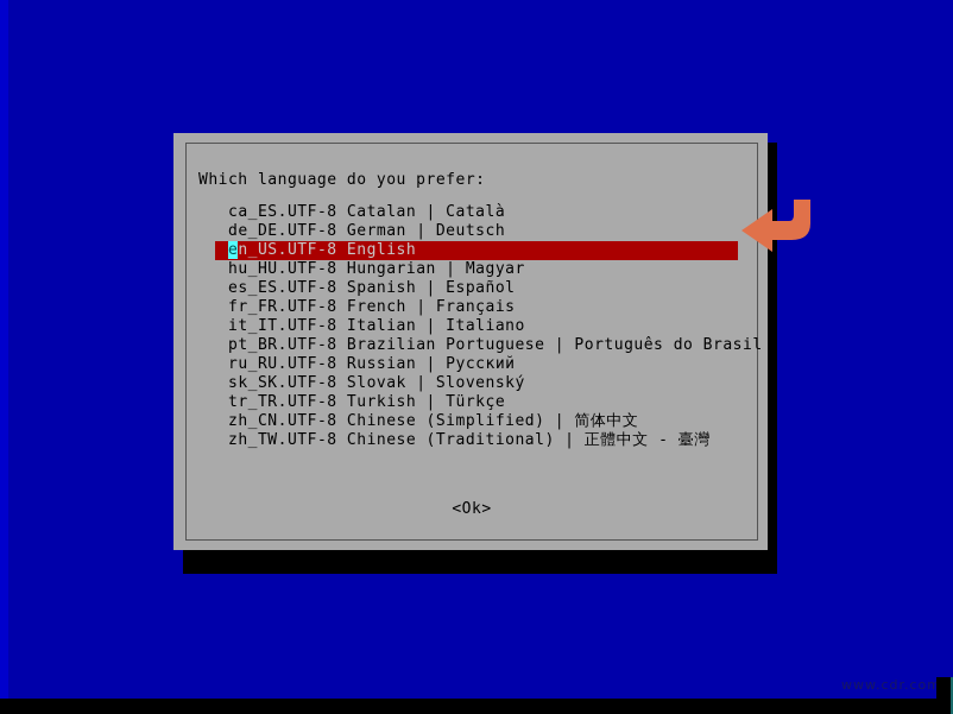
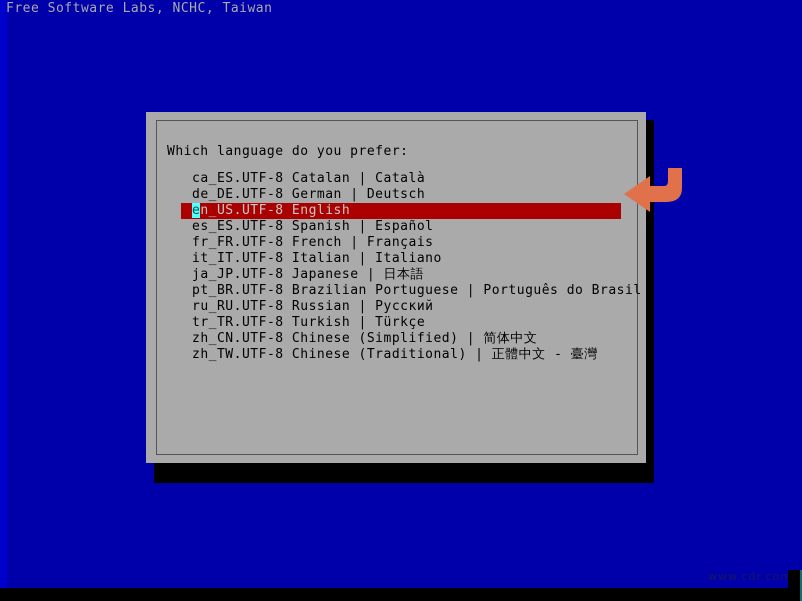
+ Free Software Labs, NCHC, Taiwan
  Which language do you prefer:
  ca_ES.UTF-8 Catalan | Català
  de_DE.UTF-8 German | Deutsch
  en_US.UTF-8 English
- hu_HU.UTF-8 Hungarian | Magyar
  es_ES.UTF-8 Spanish | Español
  fr_FR.UTF-8 French | Français
  it_IT.UTF-8 Italian | Italiano
+ ja_JP.UTF-8 Japanese | 日本語
  pt_BR.UTF-8 Brazilian Portuguese | Português do Brasil
  ru_RU.UTF-8 Russian | Русский
- sk_SK.UTF-8 Slovak | Slovenský
  tr_TR.UTF-8 Turkish | Türkçe
  zh_CN.UTF-8 Chinese (Simplified) | 简体中文
  zh_TW.UTF-8 Chinese (Traditional) | 正體中文 - 臺灣
- <Ok>
  www.cdr.com
